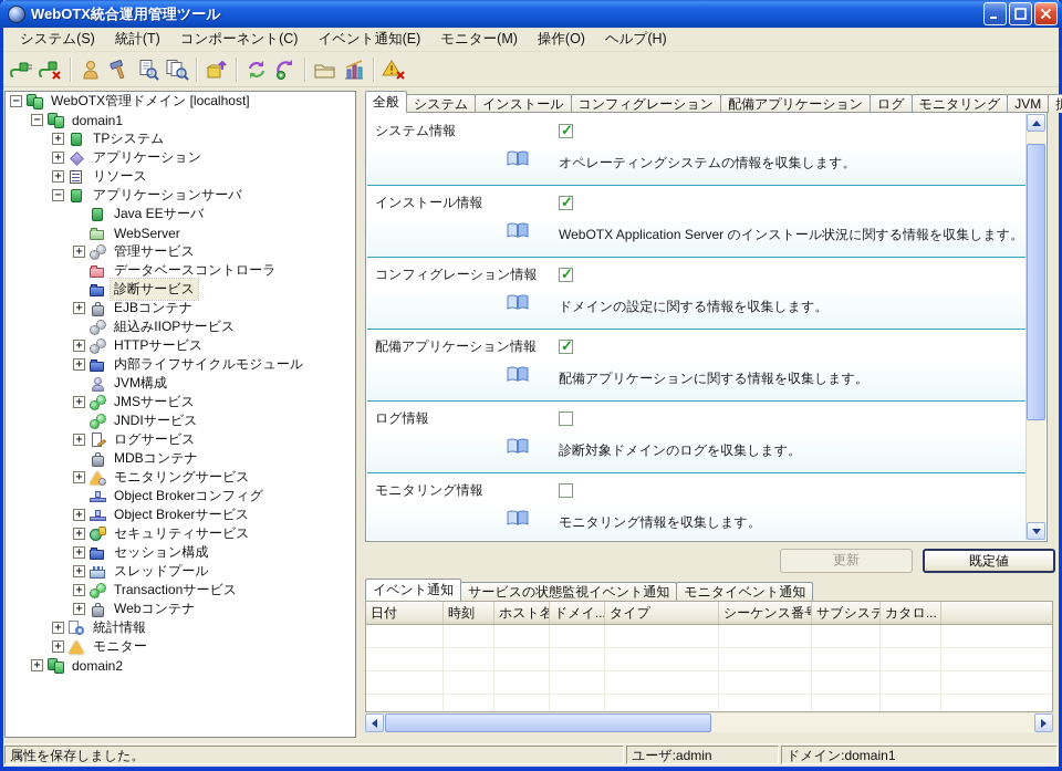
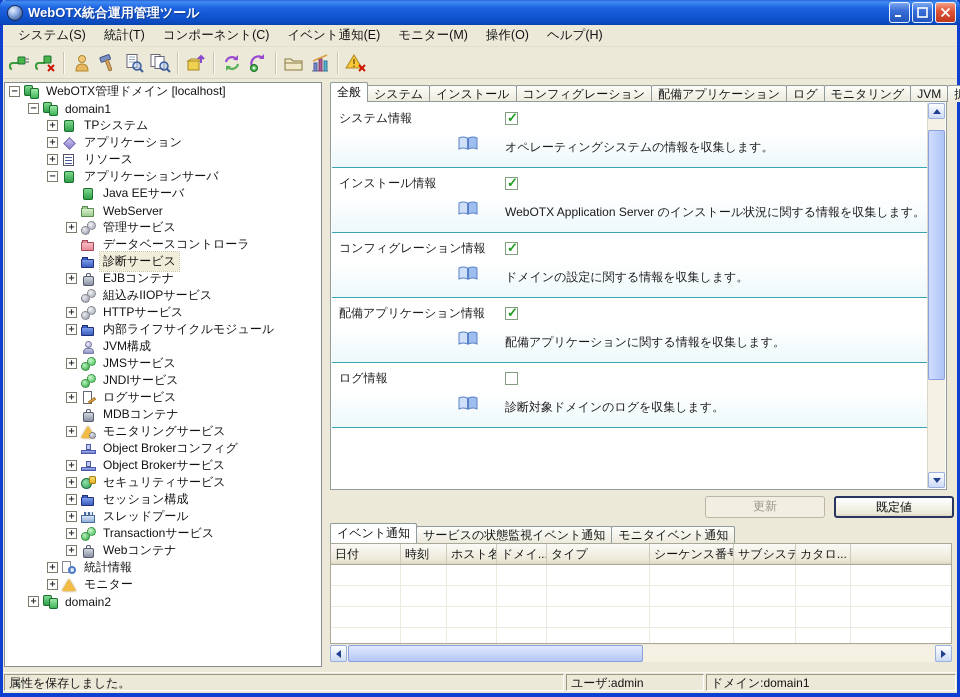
  WebOTX統合運用管理ツール
  システム(S)
  統計(T)
  コンポーネント(C)
  イベント通知(E)
  モニター(M)
  操作(O)
  ヘルプ(H)
  −
  WebOTX管理ドメイン [localhost]
  −
  domain1
  +
  TPシステム
  +
  アプリケーション
  +
  リソース
  −
  アプリケーションサーバ
  Java EEサーバ
  WebServer
  +
  管理サービス
  データベースコントローラ
  診断サービス
  +
  EJBコンテナ
  組込みIIOPサービス
  +
  HTTPサービス
  +
  内部ライフサイクルモジュール
  JVM構成
  +
  JMSサービス
  JNDIサービス
  +
  ログサービス
  MDBコンテナ
  +
  モニタリングサービス
  Object Brokerコンフィグ
  +
  Object Brokerサービス
  +
  セキュリティサービス
  +
  セッション構成
  +
  スレッドプール
  +
  Transactionサービス
  +
  Webコンテナ
  +
  統計情報
  +
  モニター
  +
  domain2
  全般
  システム
  インストール
  コンフィグレーション
  配備アプリケーション
  ログ
  モニタリング
  JVM
  システム情報
  オペレーティングシステムの情報を収集します。
  インストール情報
  WebOTX Application Server のインストール状況に関する情報を収集します。
  コンフィグレーション情報
  ドメインの設定に関する情報を収集します。
  配備アプリケーション情報
  配備アプリケーションに関する情報を収集します。
  ログ情報
  診断対象ドメインのログを収集します。
- モニタリング情報
- モニタリング情報を収集します。
  更新
  既定値
  イベント通知
  サービスの状態監視イベント通知
  モニタイベント通知
  日付
  時刻
  ホスト名
  ドメイ...
  タイプ
  シーケンス番号
  カタロ...
  属性を保存しました。
  ユーザ:admin
  ドメイン:domain1
